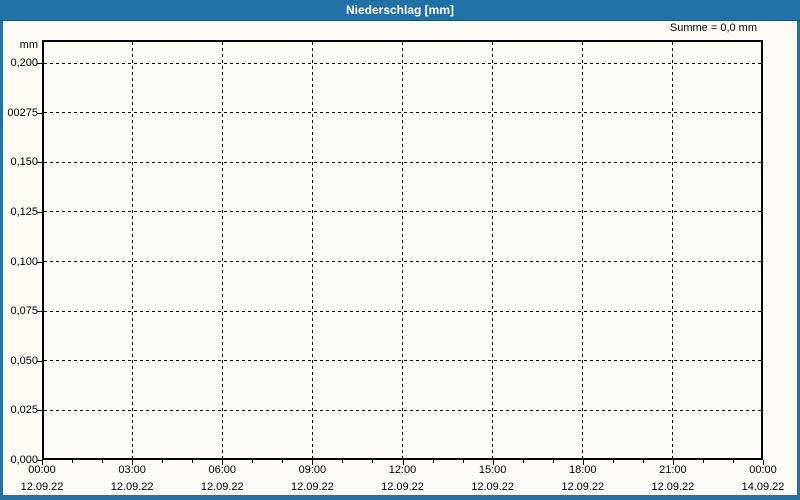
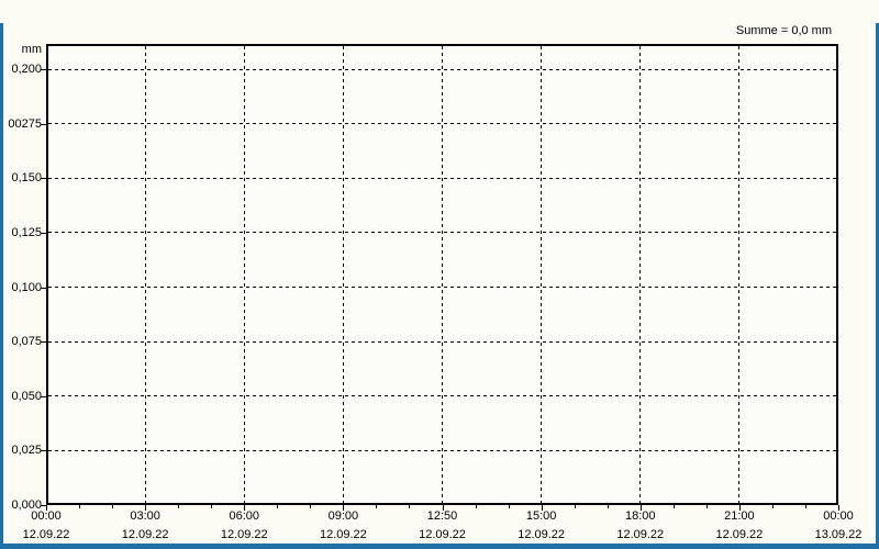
- Niederschlag [mm]
  Summe = 0,0 mm
  mm
  0,200
  00275
  0,150
  0,125
  0,100
  0,075
  0,050
  0,025
  0,000
  00:00
  12.09.22
  03:00
  12.09.22
  06:00
  12.09.22
  09:00
  12.09.22
- 12:00
+ 12:50
  12.09.22
  15:00
  12.09.22
  18:00
  12.09.22
  21:00
  12.09.22
  00:00
- 14.09.22
+ 13.09.22
